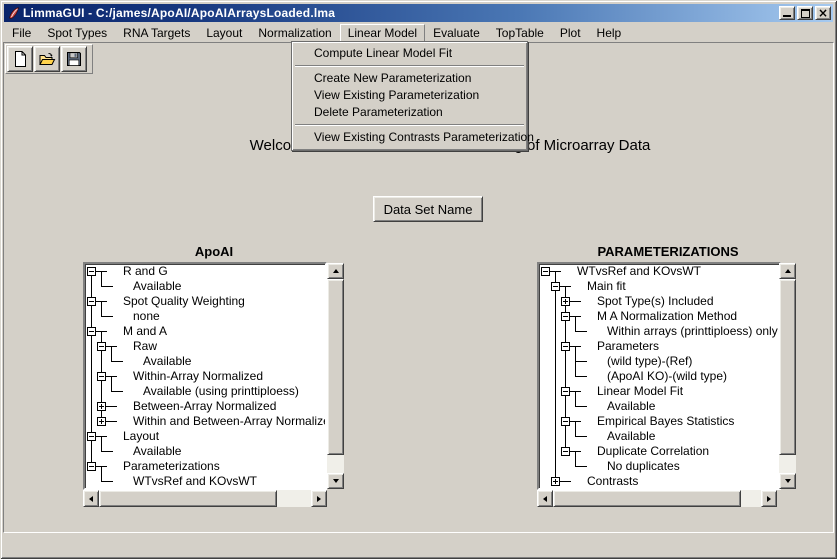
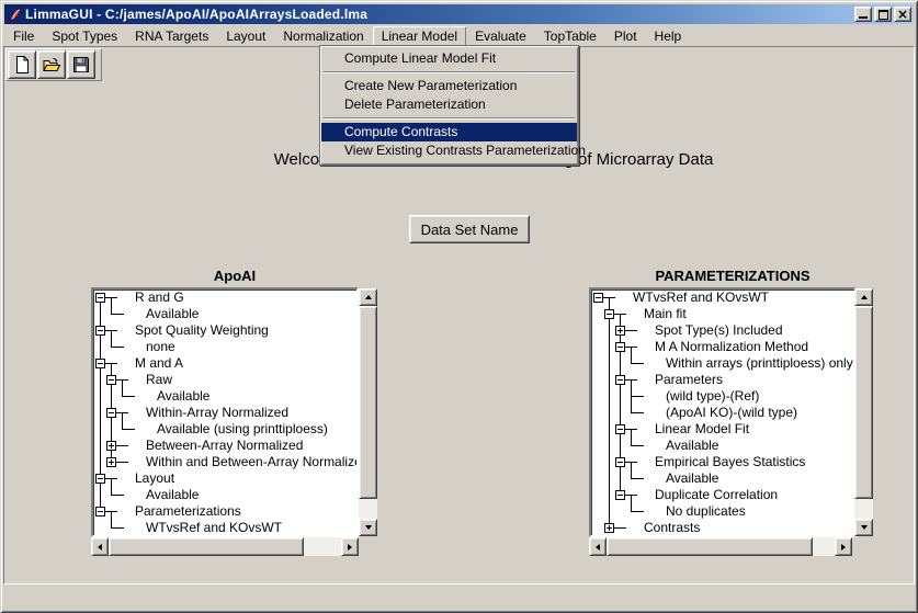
  LimmaGUI - C:/james/ApoAI/ApoAIArraysLoaded.lma
  ×
  File
  Spot Types
  RNA Targets
  Layout
  Normalization
  Linear Model
  Evaluate
  TopTable
  Plot
  Help
  Data Set Name
  ApoAI
  R and G
  Available
  Spot Quality Weighting
  none
  M and A
  Raw
  Available
  Within-Array Normalized
  Available (using printtiploess)
  Between-Array Normalized
  Within and Between-Array Normaliz
  Layout
  Available
  Parameterizations
  WTvsRef and KOvsWT
  PARAMETERIZATIONS
  WTvsRef and KOvsWT
  Main fit
  Spot Type(s) Included
  M A Normalization Method
  Within arrays (printtiploess) only
  Parameters
  (wild type)-(Ref)
  (ApoAI KO)-(wild type)
  Linear Model Fit
  Available
  Empirical Bayes Statistics
  Available
  Duplicate Correlation
  No duplicates
  Contrasts
  Compute Linear Model Fit
  Create New Parameterization
- View Existing Parameterization
  Delete Parameterization
+ Compute Contrasts
  View Existing Contrasts Parameterization
